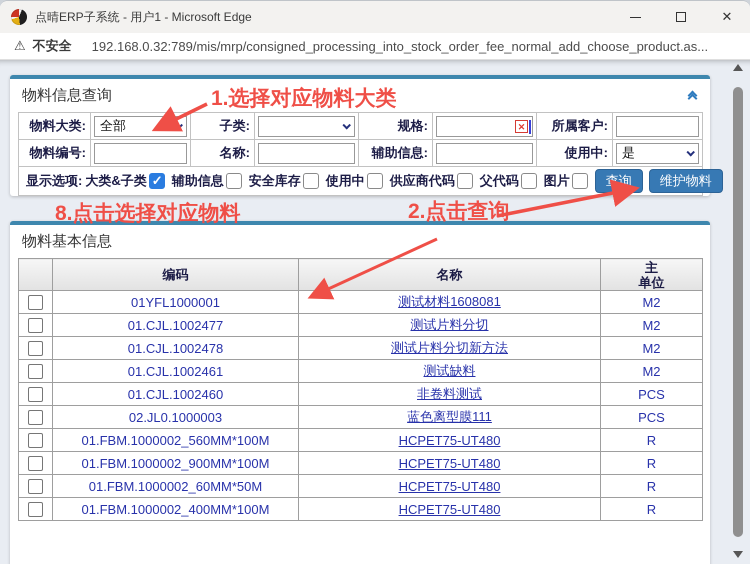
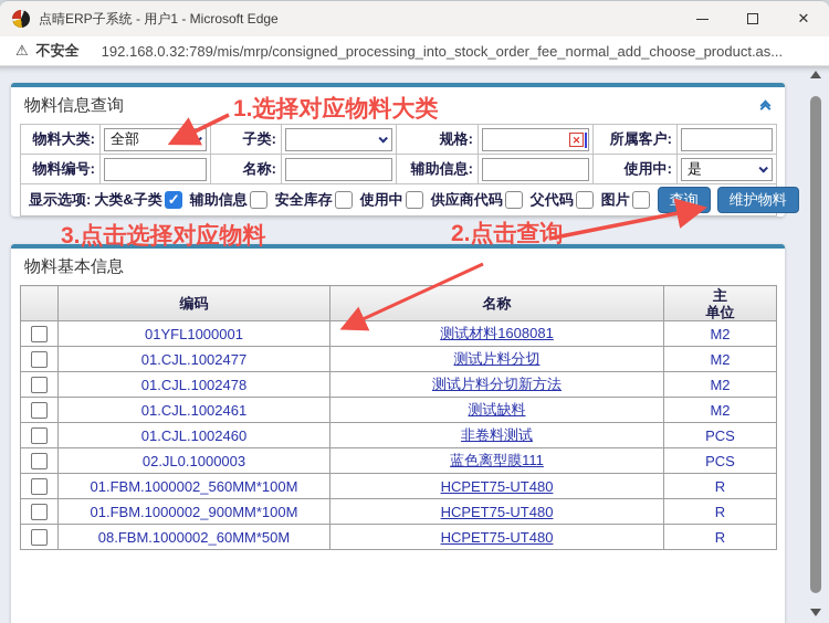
  点晴ERP子系统 - 用户1 - Microsoft Edge
  ✕
  ⚠
  不安全
  192.168.0.32:789/mis/mrp/consigned_processing_into_stock_order_fee_normal_add_choose_product.as...
  物料信息查询
  物料大类:	全部	子类:		规格:		所属客户:
  物料编号:		名称:		辅助信息:		使用中:	是
  显示选项: 大类&子类 辅助信息 安全库存 使用中 供应商代码 父代码 图片 查询 维护物料
  物料基本信息
  	编码	名称	主 单位
  	01YFL1000001	测试材料1608081	M2
  	01.CJL.1002477	测试片料分切	M2
  	01.CJL.1002478	测试片料分切新方法	M2
  	01.CJL.1002461	测试缺料	M2
  	01.CJL.1002460	非卷料测试	PCS
  	02.JL0.1000003	蓝色离型膜111	PCS
  	01.FBM.1000002_560MM*100M	HCPET75-UT480	R
  	01.FBM.1000002_900MM*100M	HCPET75-UT480	R
- 	01.FBM.1000002_60MM*50M	HCPET75-UT480	R
+ 	08.FBM.1000002_60MM*50M	HCPET75-UT480	R
- 	01.FBM.1000002_400MM*100M	HCPET75-UT480	R
  1.选择对应物料大类
  2.点击查询
- 8.点击选择对应物料
+ 3.点击选择对应物料
